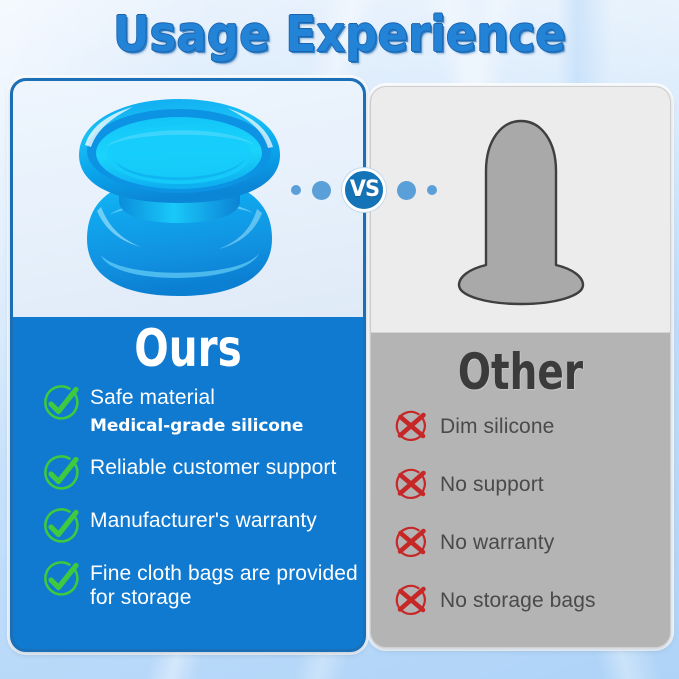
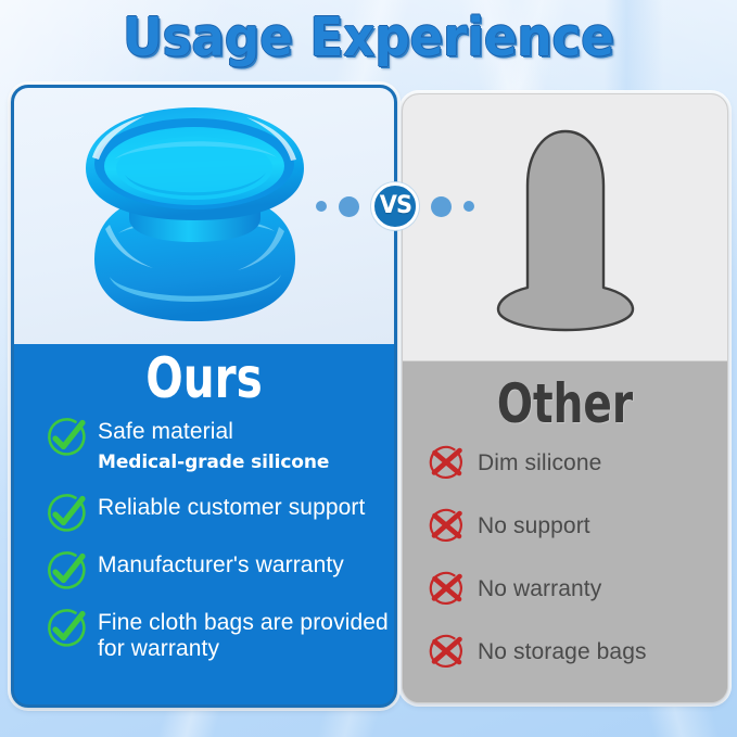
  Usage Experience
  Ours
  Safe material
  Medical-grade silicone
  Reliable customer support
  Manufacturer's warranty
- Fine cloth bags are provided for storage
+ Fine cloth bags are provided for warranty
  Other
  Dim silicone
  No support
  No warranty
  No storage bags
  VS
